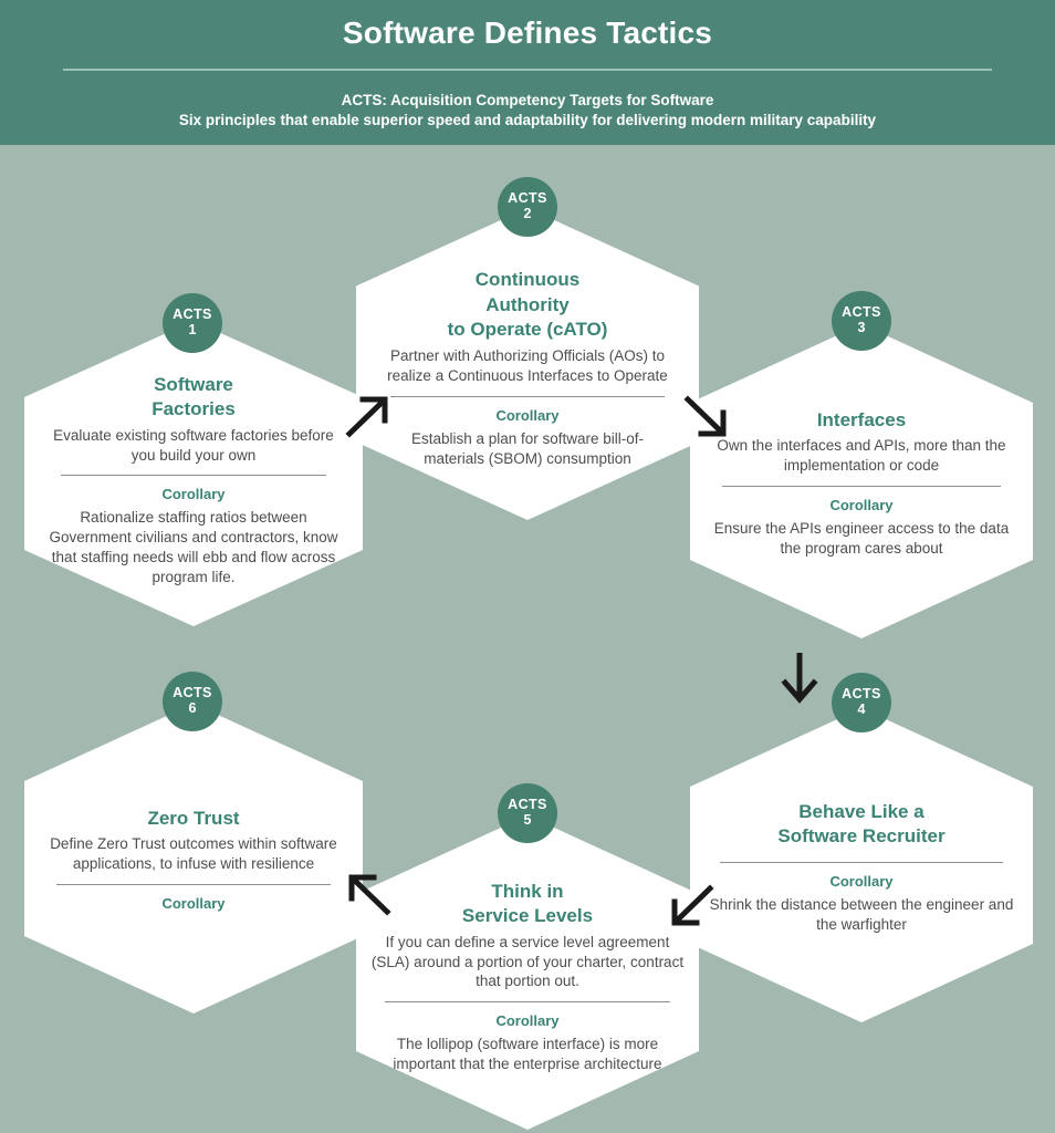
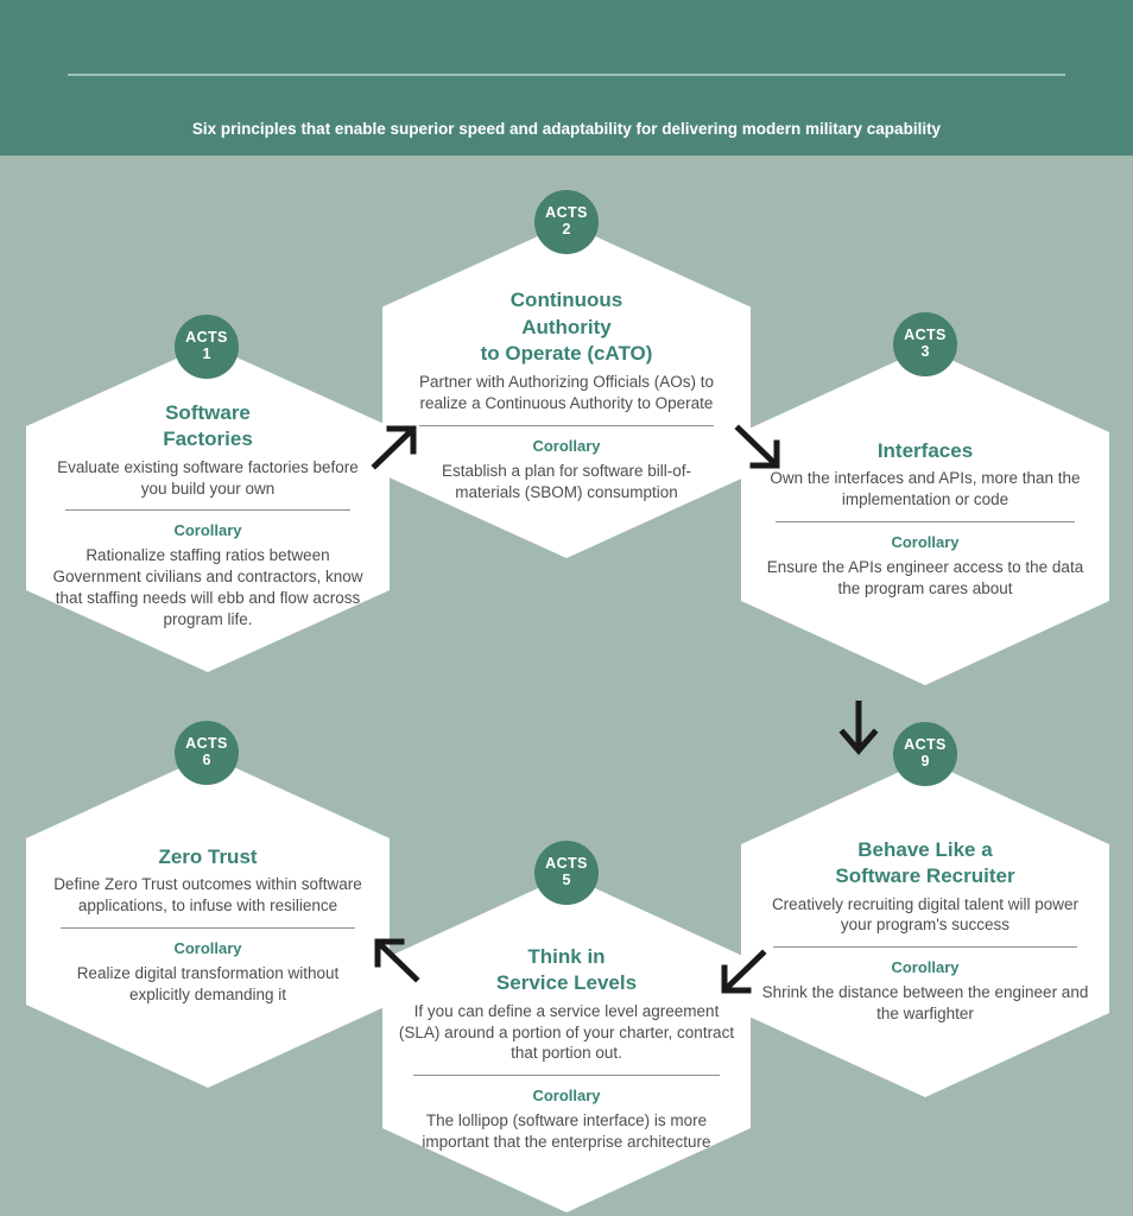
- Software Defines Tactics
- ACTS: Acquisition Competency Targets for Software
  Six principles that enable superior speed and adaptability for delivering modern military capability
  Software
  Factories
  Evaluate existing software factories before you build your own
  Corollary
  Rationalize staffing ratios between Government civilians and contractors, know that staffing needs will ebb and flow across program life.
  ACTS
  1
  Continuous
  Authority
  to Operate (cATO)
- Partner with Authorizing Officials (AOs) to realize a Continuous Interfaces to Operate
+ Partner with Authorizing Officials (AOs) to realize a Continuous Authority to Operate
  Corollary
  Establish a plan for software bill-of-materials (SBOM) consumption
  ACTS
  2
  Interfaces
  Own the interfaces and APIs, more than the implementation or code
  Corollary
  Ensure the APIs engineer access to the data the program cares about
  ACTS
  3
  Behave Like a
  Software Recruiter
+ Creatively recruiting digital talent will power your program's success
  Corollary
  Shrink the distance between the engineer and the warfighter
  ACTS
- 4
+ 9
  Think in
  Service Levels
  If you can define a service level agreement (SLA) around a portion of your charter, contract that portion out.
  Corollary
  The lollipop (software interface) is more important that the enterprise architecture
  ACTS
  5
  Zero Trust
  Define Zero Trust outcomes within software applications, to infuse with resilience
  Corollary
+ Realize digital transformation without explicitly demanding it
  ACTS
  6
